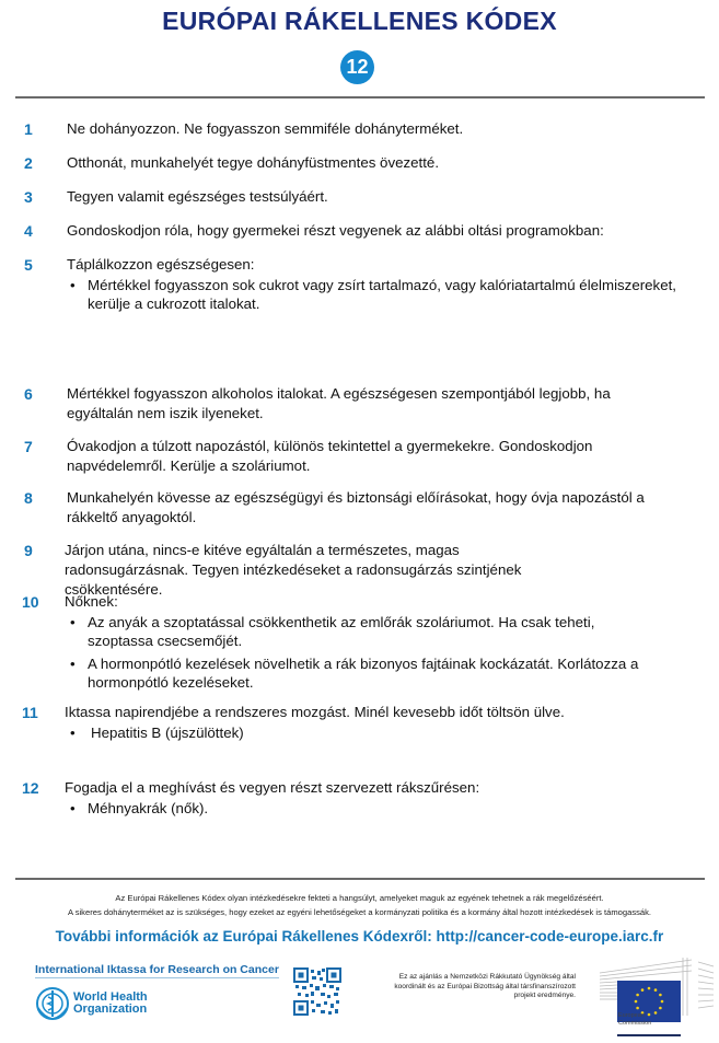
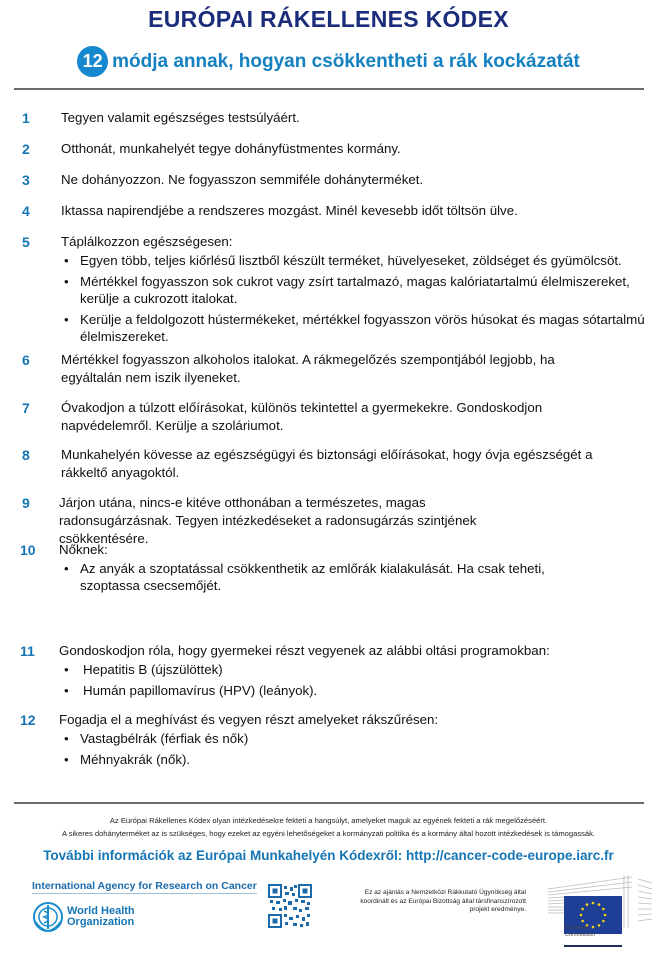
  EURÓPAI RÁKELLENES KÓDEX
  12
+ módja annak, hogyan csökkentheti a rák kockázatát
  1
- Ne dohányozzon. Ne fogyasszon semmiféle dohányterméket.
+ Tegyen valamit egészséges testsúlyáért.
  2
- Otthonát, munkahelyét tegye dohányfüstmentes övezetté.
+ Otthonát, munkahelyét tegye dohányfüstmentes kormány.
  3
- Tegyen valamit egészséges testsúlyáért.
+ Ne dohányozzon. Ne fogyasszon semmiféle dohányterméket.
  4
- Gondoskodjon róla, hogy gyermekei részt vegyenek az alábbi oltási programokban:
+ Iktassa napirendjébe a rendszeres mozgást. Minél kevesebb időt töltsön ülve.
  5
  Táplálkozzon egészségesen:
+ Egyen több, teljes kiőrlésű lisztből készült terméket, hüvelyeseket, zöldséget és gyümölcsöt.
- Mértékkel fogyasszon sok cukrot vagy zsírt tartalmazó, vagy kalóriatartalmú élelmiszereket, kerülje a cukrozott italokat.
+ Mértékkel fogyasszon sok cukrot vagy zsírt tartalmazó, magas kalóriatartalmú élelmiszereket, kerülje a cukrozott italokat.
+ Kerülje a feldolgozott hústermékeket, mértékkel fogyasszon vörös húsokat és magas sótartalmú élelmiszereket.
  6
- Mértékkel fogyasszon alkoholos italokat. A egészségesen szempontjából legjobb, ha egyáltalán nem iszik ilyeneket.
+ Mértékkel fogyasszon alkoholos italokat. A rákmegelőzés szempontjából legjobb, ha egyáltalán nem iszik ilyeneket.
  7
- Óvakodjon a túlzott napozástól, különös tekintettel a gyermekekre. Gondoskodjon napvédelemről. Kerülje a szoláriumot.
+ Óvakodjon a túlzott előírásokat, különös tekintettel a gyermekekre. Gondoskodjon napvédelemről. Kerülje a szoláriumot.
  8
- Munkahelyén kövesse az egészségügyi és biztonsági előírásokat, hogy óvja napozástól a rákkeltő anyagoktól.
+ Munkahelyén kövesse az egészségügyi és biztonsági előírásokat, hogy óvja egészségét a rákkeltő anyagoktól.
  9
- Járjon utána, nincs-e kitéve egyáltalán a természetes, magas radonsugárzásnak. Tegyen intézkedéseket a radonsugárzás szintjének csökkentésére.
+ Járjon utána, nincs-e kitéve otthonában a természetes, magas radonsugárzásnak. Tegyen intézkedéseket a radonsugárzás szintjének csökkentésére.
  10
  Nőknek:
- Az anyák a szoptatással csökkenthetik az emlőrák szoláriumot. Ha csak teheti, szoptassa csecsemőjét.
+ Az anyák a szoptatással csökkenthetik az emlőrák kialakulását. Ha csak teheti, szoptassa csecsemőjét.
- A hormonpótló kezelések növelhetik a rák bizonyos fajtáinak kockázatát. Korlátozza a hormonpótló kezeléseket.
  11
- Iktassa napirendjébe a rendszeres mozgást. Minél kevesebb időt töltsön ülve.
+ Gondoskodjon róla, hogy gyermekei részt vegyenek az alábbi oltási programokban:
  Hepatitis B (újszülöttek)
+ Humán papillomavírus (HPV) (leányok).
  12
- Fogadja el a meghívást és vegyen részt szervezett rákszűrésen:
+ Fogadja el a meghívást és vegyen részt amelyeket rákszűrésen:
+ Vastagbélrák (férfiak és nők)
  Méhnyakrák (nők).
- Az Európai Rákellenes Kódex olyan intézkedésekre fekteti a hangsúlyt, amelyeket maguk az egyének tehetnek a rák megelőzéséért.
+ Az Európai Rákellenes Kódex olyan intézkedésekre fekteti a hangsúlyt, amelyeket maguk az egyének fekteti a rák megelőzéséért.
  A sikeres dohányterméket az is szükséges, hogy ezeket az egyéni lehetőségeket a kormányzati politika és a kormány által hozott intézkedések is támogassák.
- További információk az Európai Rákellenes Kódexről: http://cancer-code-europe.iarc.fr
+ További információk az Európai Munkahelyén Kódexről: http://cancer-code-europe.iarc.fr
- International Iktassa for Research on Cancer
+ International Agency for Research on Cancer
  World Health
  Organization
